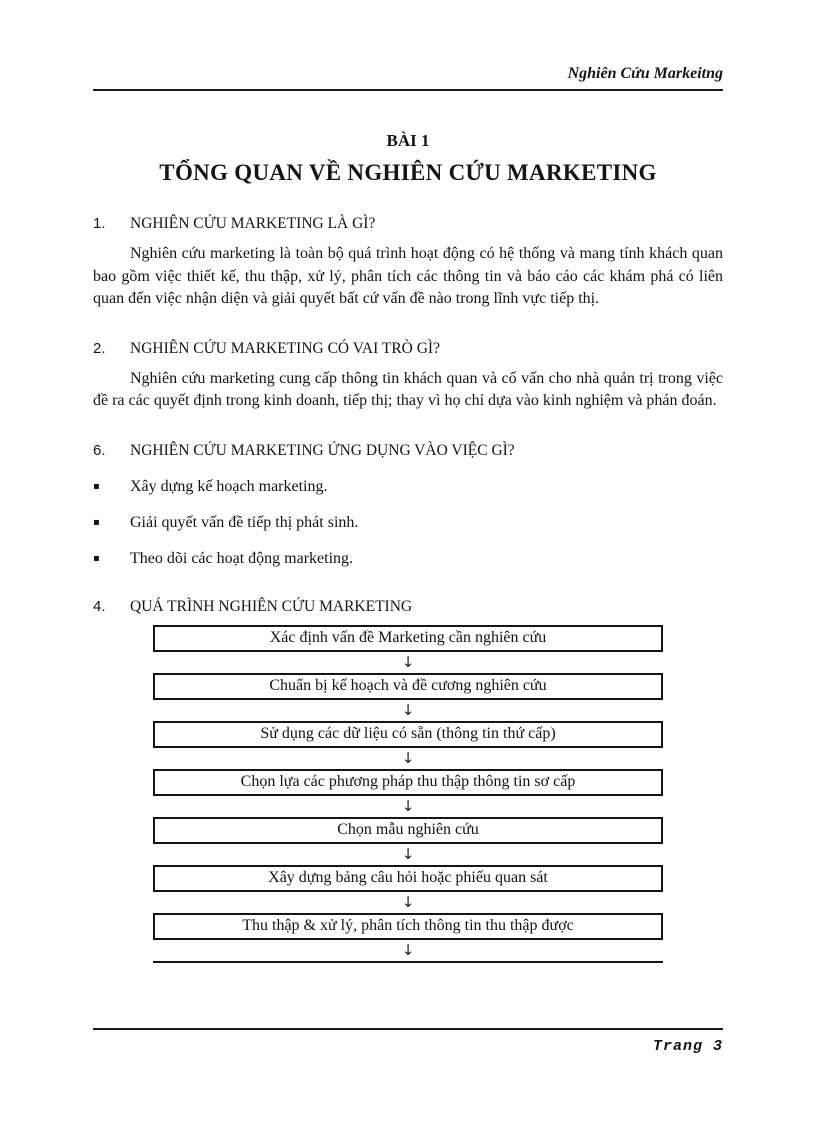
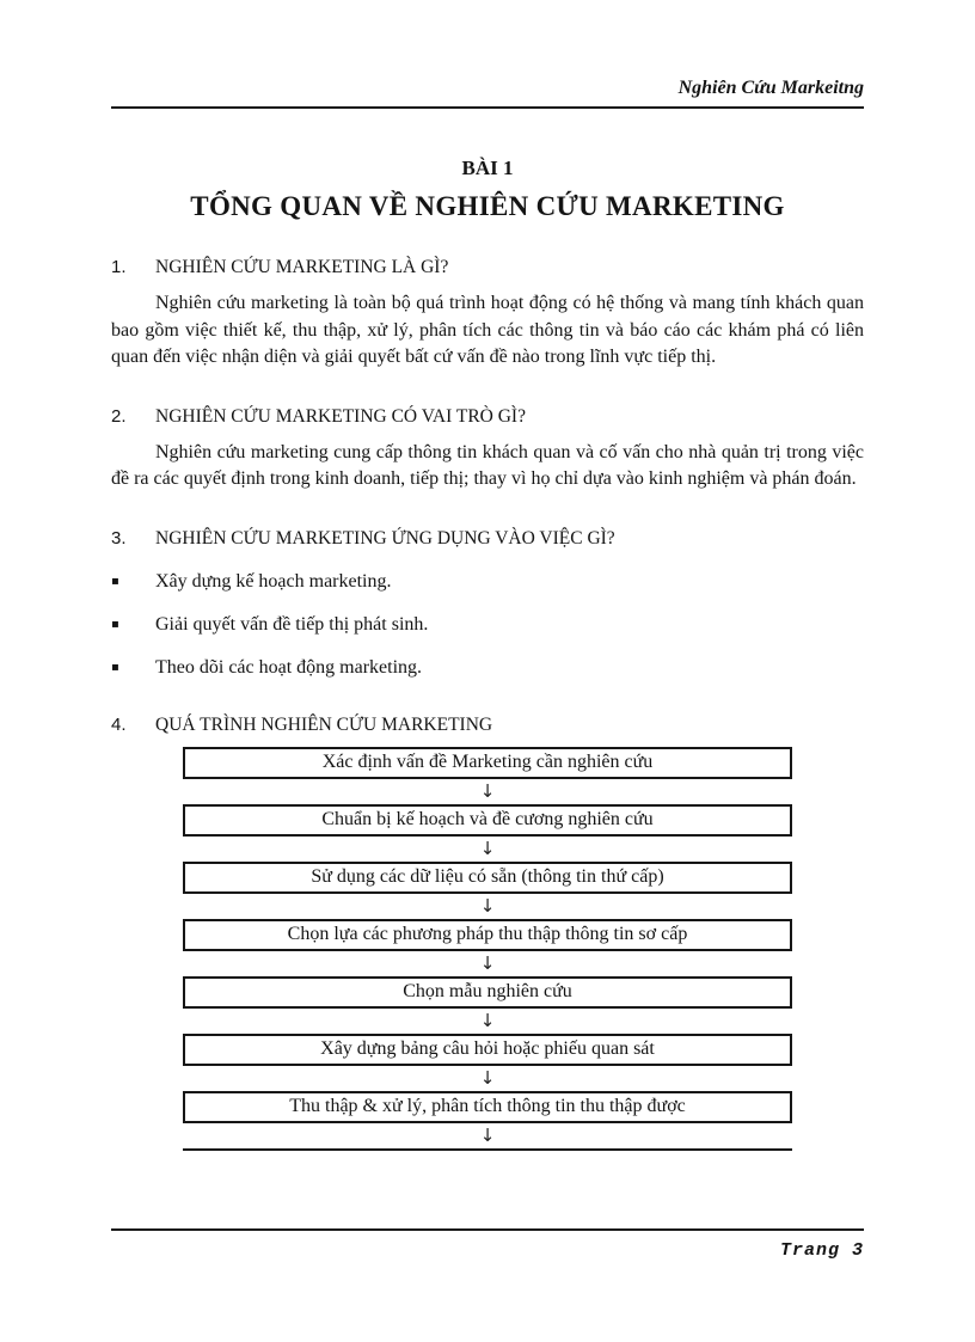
  Nghiên Cứu Markeitng
  BÀI 1
  TỔNG QUAN VỀ NGHIÊN CỨU MARKETING
  1.
  NGHIÊN CỨU MARKETING LÀ GÌ?
  Nghiên cứu marketing là toàn bộ quá trình hoạt động có hệ thống và mang tính khách quan bao gồm việc thiết kế, thu thập, xử lý, phân tích các thông tin và báo cáo các khám phá có liên quan đến việc nhận diện và giải quyết bất cứ vấn đề nào trong lĩnh vực tiếp thị.
  2.
  NGHIÊN CỨU MARKETING CÓ VAI TRÒ GÌ?
  Nghiên cứu marketing cung cấp thông tin khách quan và cố vấn cho nhà quản trị trong việc đề ra các quyết định trong kinh doanh, tiếp thị; thay vì họ chỉ dựa vào kinh nghiệm và phán đoán.
- 6.
+ 3.
  NGHIÊN CỨU MARKETING ỨNG DỤNG VÀO VIỆC GÌ?
  ▪
  Xây dựng kế hoạch marketing.
  ▪
  Giải quyết vấn đề tiếp thị phát sinh.
  ▪
  Theo dõi các hoạt động marketing.
  4.
  QUÁ TRÌNH NGHIÊN CỨU MARKETING
  Xác định vấn đề Marketing cần nghiên cứu
  ↓
  Chuẩn bị kế hoạch và đề cương nghiên cứu
  ↓
  Sử dụng các dữ liệu có sẵn (thông tin thứ cấp)
  ↓
  Chọn lựa các phương pháp thu thập thông tin sơ cấp
  ↓
  Chọn mẫu nghiên cứu
  ↓
  Xây dựng bảng câu hỏi hoặc phiếu quan sát
  ↓
  Thu thập & xử lý, phân tích thông tin thu thập được
  ↓
  Trang 3
